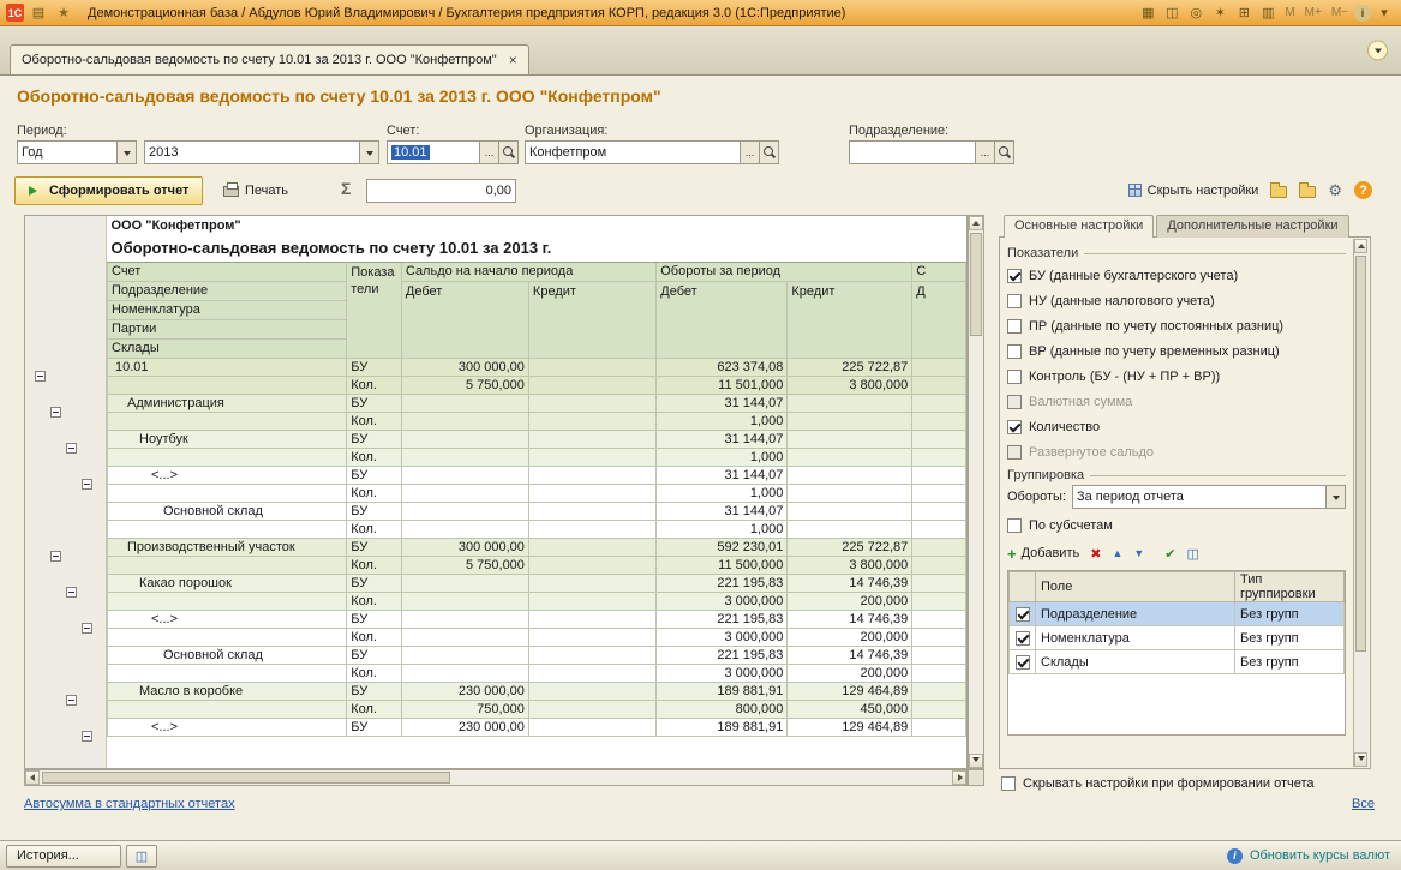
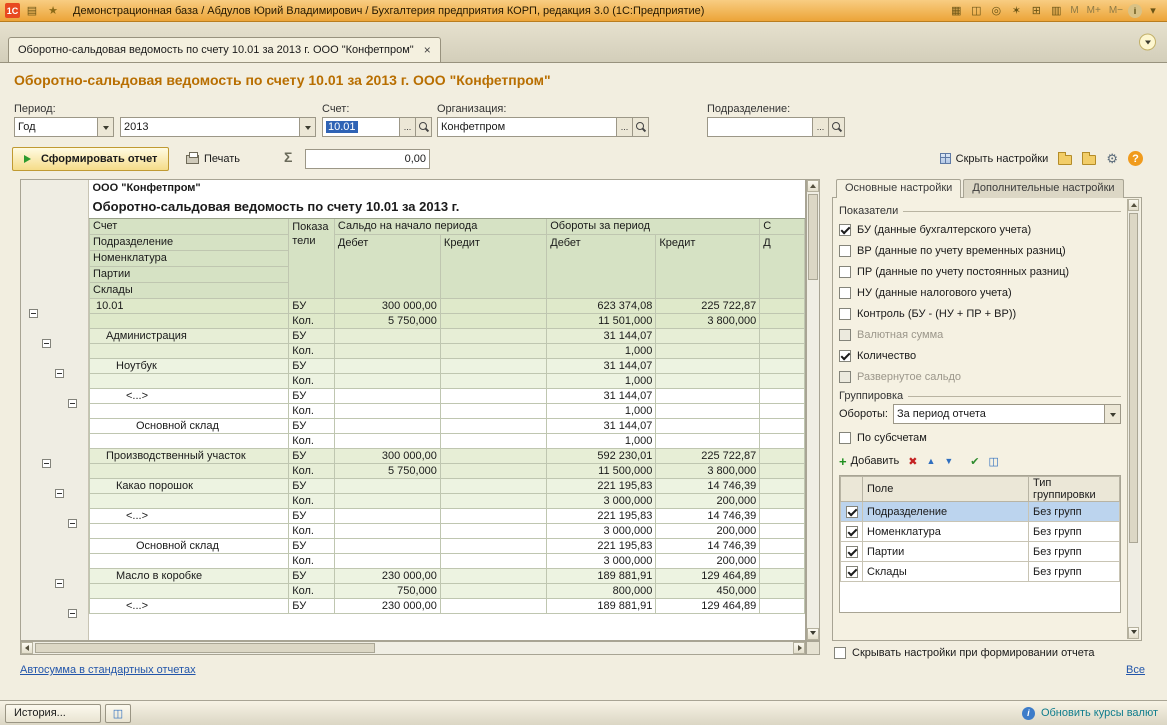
  1С
  ▤
  ★
  Демонстрационная база / Абдулов Юрий Владимирович / Бухгалтерия предприятия КОРП, редакция 3.0 (1С:Предприятие)
  ▦
  ◫
  ◎
  ✶
  ⊞
  ▥
  M
  M+
  M−
  i
  ▾
  Оборотно-сальдовая ведомость по счету 10.01 за 2013 г. ООО "Конфетпром"
  ×
  Оборотно-сальдовая ведомость по счету 10.01 за 2013 г. ООО "Конфетпром"
  Период:
  Счет:
  Организация:
  Подразделение:
  Год
  2013
  10.01
  ...
  Конфетпром
  ...
  ...
  Сформировать отчет
  Печать
  Σ
  0,00
  Скрыть настройки
  ⚙
  ?
  ООО "Конфетпром"
  Оборотно-сальдовая ведомость по счету 10.01 за 2013 г.
  Счет	Показатели	Сальдо на начало периода	Обороты за период	С
  Подразделение	Дебет	Кредит	Дебет	Кредит	Д
  Номенклатура
  Партии
  Склады
  10.01	БУ	300 000,00		623 374,08	225 722,87
  	Кол.	5 750,000		11 501,000	3 800,000
  Администрация	БУ			31 144,07
  	Кол.			1,000
  Ноутбук	БУ			31 144,07
  	Кол.			1,000
  <...>	БУ			31 144,07
  	Кол.			1,000
  Основной склад	БУ			31 144,07
  	Кол.			1,000
  Производственный участок	БУ	300 000,00		592 230,01	225 722,87
  	Кол.	5 750,000		11 500,000	3 800,000
  Какао порошок	БУ			221 195,83	14 746,39
  	Кол.			3 000,000	200,000
  <...>	БУ			221 195,83	14 746,39
  	Кол.			3 000,000	200,000
  Основной склад	БУ			221 195,83	14 746,39
  	Кол.			3 000,000	200,000
  Масло в коробке	БУ	230 000,00		189 881,91	129 464,89
  	Кол.	750,000		800,000	450,000
  <...>	БУ	230 000,00		189 881,91	129 464,89
  Основные настройки
  Дополнительные настройки
  Показатели
  БУ (данные бухгалтерского учета)
- НУ (данные налогового учета)
+ ВР (данные по учету временных разниц)
  ПР (данные по учету постоянных разниц)
- ВР (данные по учету временных разниц)
+ НУ (данные налогового учета)
  Контроль (БУ - (НУ + ПР + ВР))
  Валютная сумма
  Количество
  Развернутое сальдо
  Группировка
  Обороты:
  За период отчета
  По субсчетам
  +
  Добавить
  ✖
  ▲
  ▼
  ✔
  ◫
  	Поле	Тип группировки
  	Подразделение	Без групп
  	Номенклатура	Без групп
+ 	Партии	Без групп
  	Склады	Без групп
  Скрывать настройки при формировании отчета
  Автосумма в стандартных отчетах
  Все
  История...
  ◫
  i
  Обновить курсы валют
